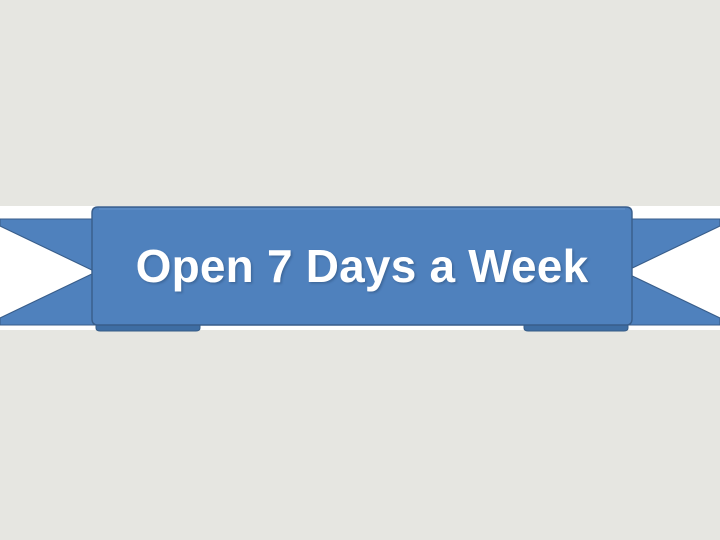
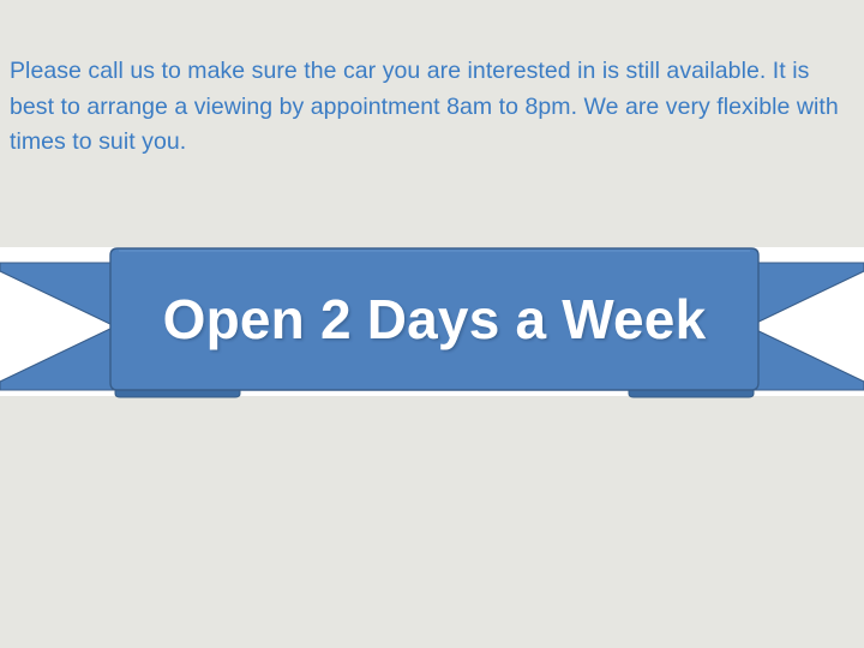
+ Please call us to make sure the car you are interested in is still available. It is best to arrange a viewing by appointment 8am to 8pm. We are very flexible with times to suit you.
- Open 7 Days a Week
+ Open 2 Days a Week
